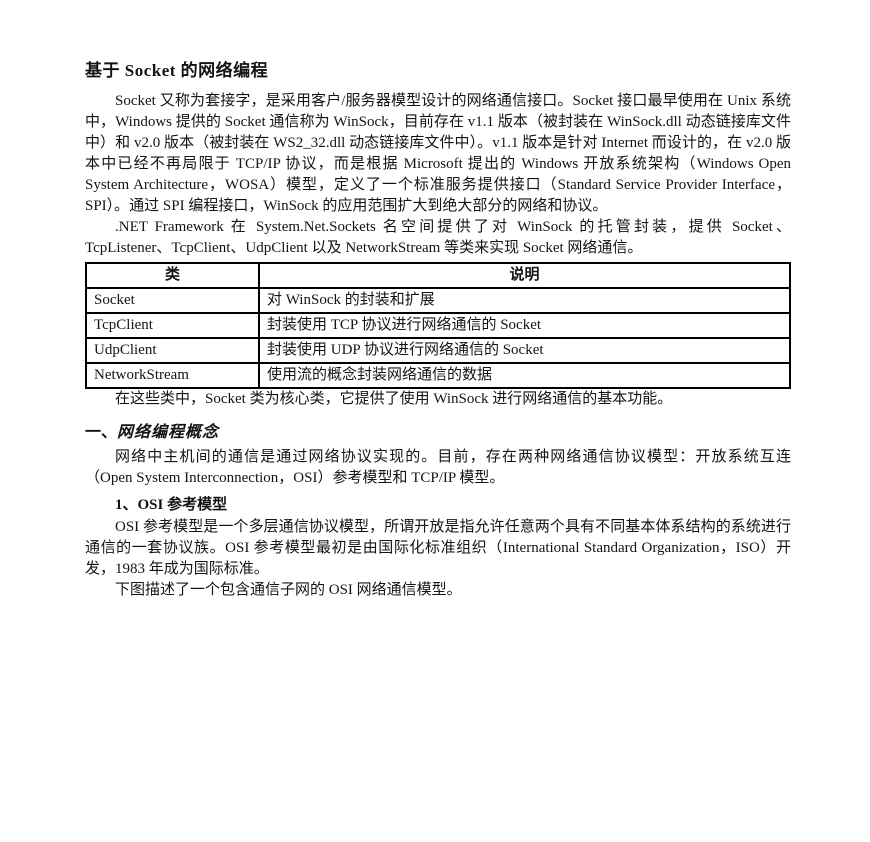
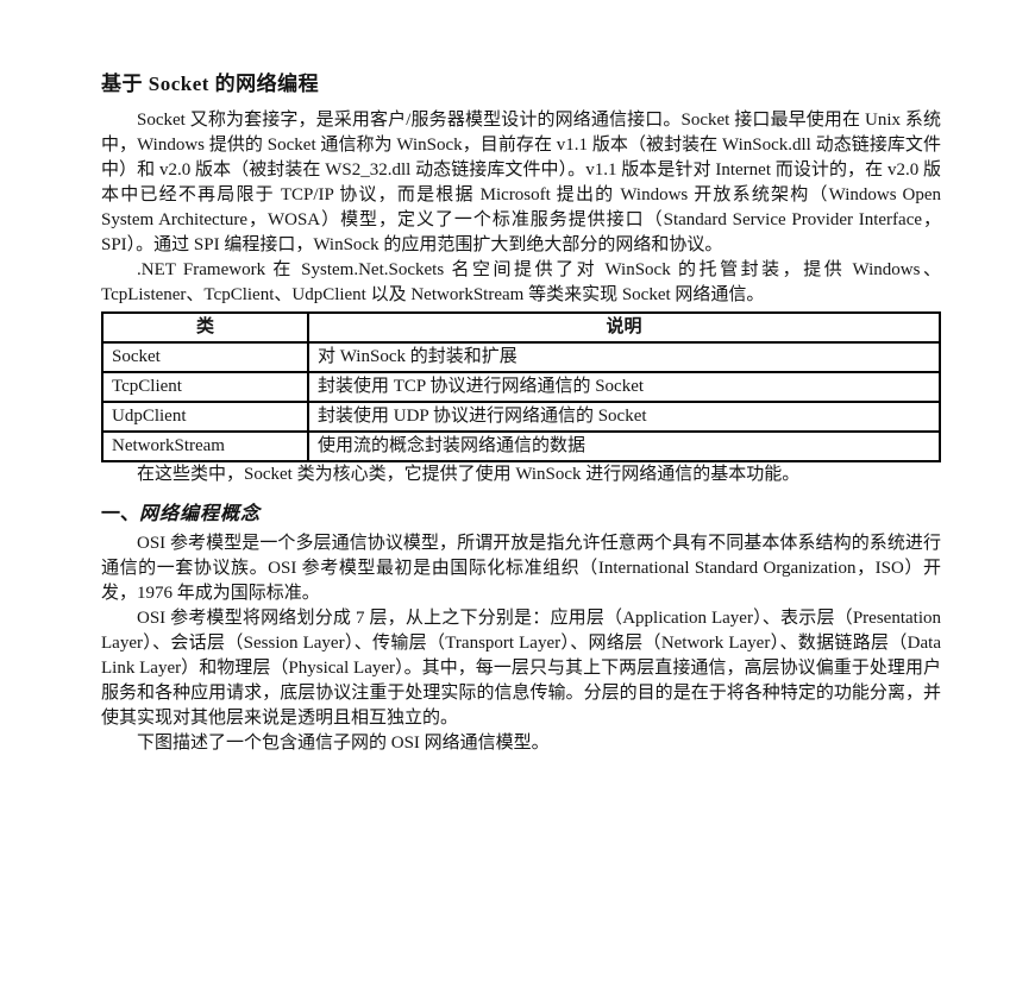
  基于 Socket 的网络编程
  Socket 又称为套接字，是采用客户/服务器模型设计的网络通信接口。Socket 接口最早使用在 Unix 系统中，Windows 提供的 Socket 通信称为 WinSock，目前存在 v1.1 版本（被封装在 WinSock.dll 动态链接库文件中）和 v2.0 版本（被封装在 WS2_32.dll 动态链接库文件中）。v1.1 版本是针对 Internet 而设计的，在 v2.0 版本中已经不再局限于 TCP/IP 协议，而是根据 Microsoft 提出的 Windows 开放系统架构（Windows Open System Architecture，WOSA）模型，定义了一个标准服务提供接口（Standard Service Provider Interface，SPI）。通过 SPI 编程接口，WinSock 的应用范围扩大到绝大部分的网络和协议。
- .NET Framework 在 System.Net.Sockets 名空间提供了对 WinSock 的托管封装，提供 Socket、TcpListener、TcpClient、UdpClient 以及 NetworkStream 等类来实现 Socket 网络通信。
+ .NET Framework 在 System.Net.Sockets 名空间提供了对 WinSock 的托管封装，提供 Windows、TcpListener、TcpClient、UdpClient 以及 NetworkStream 等类来实现 Socket 网络通信。
  类	说明
  Socket	对 WinSock 的封装和扩展
  TcpClient	封装使用 TCP 协议进行网络通信的 Socket
  UdpClient	封装使用 UDP 协议进行网络通信的 Socket
  NetworkStream	使用流的概念封装网络通信的数据
  在这些类中，Socket 类为核心类，它提供了使用 WinSock 进行网络通信的基本功能。
  一、网络编程概念
- 网络中主机间的通信是通过网络协议实现的。目前，存在两种网络通信协议模型：开放系统互连（Open System Interconnection，OSI）参考模型和 TCP/IP 模型。
- 1、OSI 参考模型
- OSI 参考模型是一个多层通信协议模型，所谓开放是指允许任意两个具有不同基本体系结构的系统进行通信的一套协议族。OSI 参考模型最初是由国际化标准组织（International Standard Organization，ISO）开发，1983 年成为国际标准。
+ OSI 参考模型是一个多层通信协议模型，所谓开放是指允许任意两个具有不同基本体系结构的系统进行通信的一套协议族。OSI 参考模型最初是由国际化标准组织（International Standard Organization，ISO）开发，1976 年成为国际标准。
+ OSI 参考模型将网络划分成 7 层，从上之下分别是：应用层（Application Layer）、表示层（Presentation Layer）、会话层（Session Layer）、传输层（Transport Layer）、网络层（Network Layer）、数据链路层（Data Link Layer）和物理层（Physical Layer）。其中，每一层只与其上下两层直接通信，高层协议偏重于处理用户服务和各种应用请求，底层协议注重于处理实际的信息传输。分层的目的是在于将各种特定的功能分离，并使其实现对其他层来说是透明且相互独立的。
  下图描述了一个包含通信子网的 OSI 网络通信模型。
